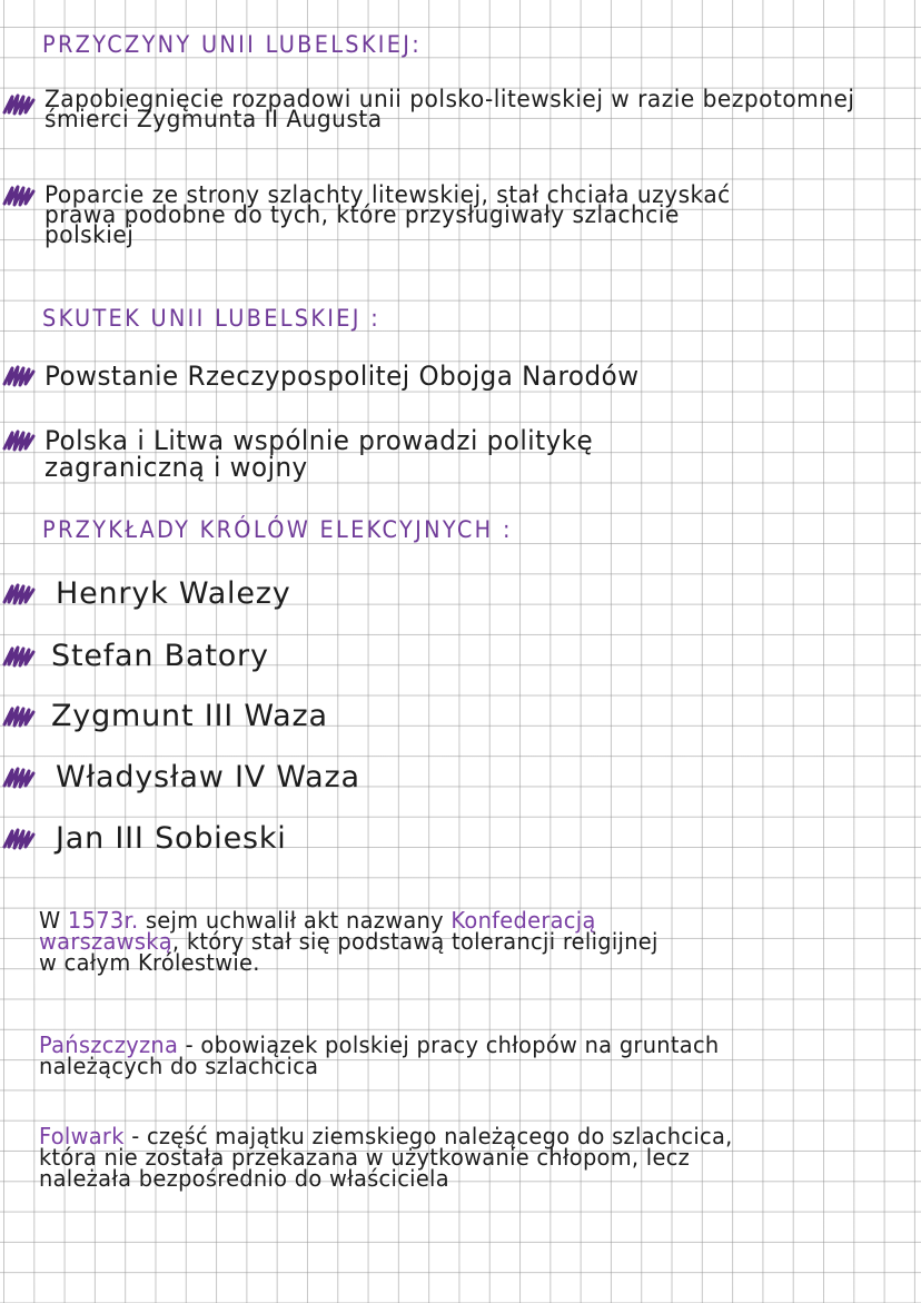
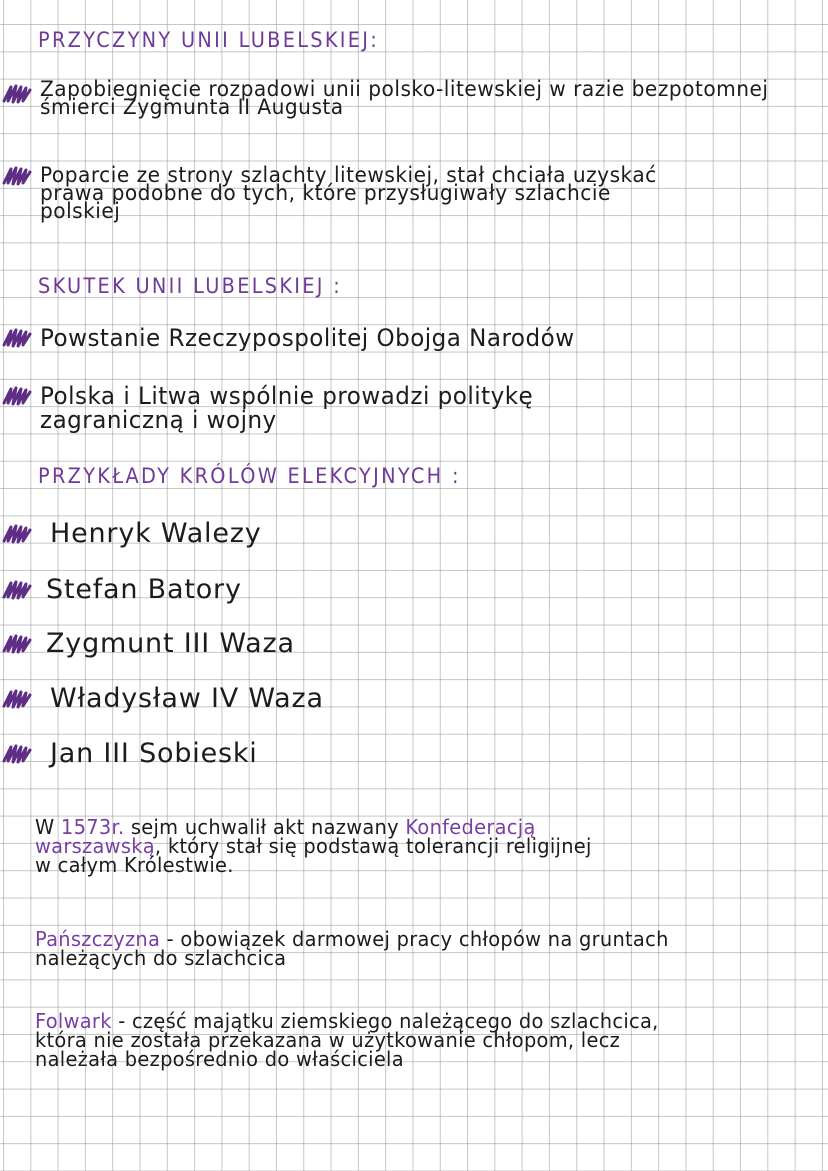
  PRZYCZYNY UNII LUBELSKIEJ:
  Zapobiegnięcie rozpadowi unii polsko-litewskiej w razie bezpotomnej
  śmierci Zygmunta II Augusta
  Poparcie ze strony szlachty litewskiej, stał chciała uzyskać
  prawa podobne do tych, które przysługiwały szlachcie
  polskiej
  SKUTEK UNII LUBELSKIEJ :
  Powstanie Rzeczypospolitej Obojga Narodów
  Polska i Litwa wspólnie prowadzi politykę
  zagraniczną i wojny
  PRZYKŁADY KRÓLÓW ELEKCYJNYCH :
  Henryk Walezy
  Stefan Batory
  Zygmunt III Waza
  Władysław IV Waza
  Jan III Sobieski
  W 1573r. sejm uchwalił akt nazwany Konfederacją
  warszawską, który stał się podstawą tolerancji religijnej
  w całym Królestwie.
- Pańszczyzna - obowiązek polskiej pracy chłopów na gruntach
+ Pańszczyzna - obowiązek darmowej pracy chłopów na gruntach
  należących do szlachcica
  Folwark - część majątku ziemskiego należącego do szlachcica,
  która nie została przekazana w użytkowanie chłopom, lecz
  należała bezpośrednio do właściciela
